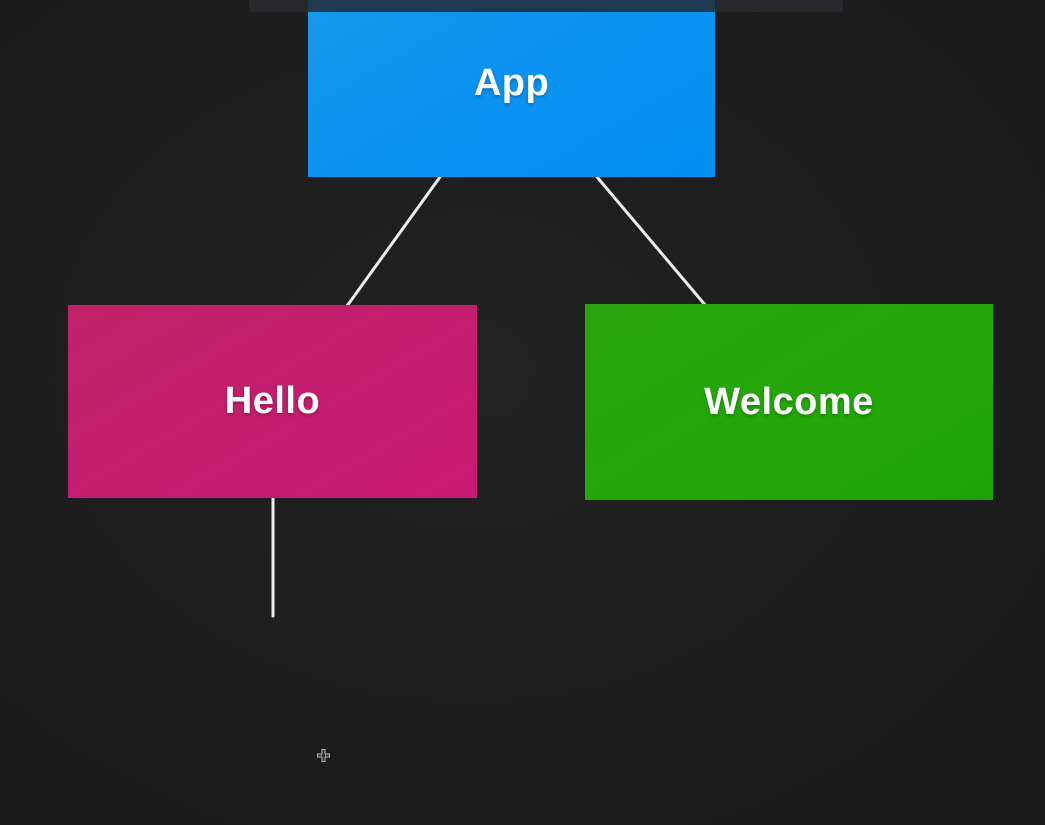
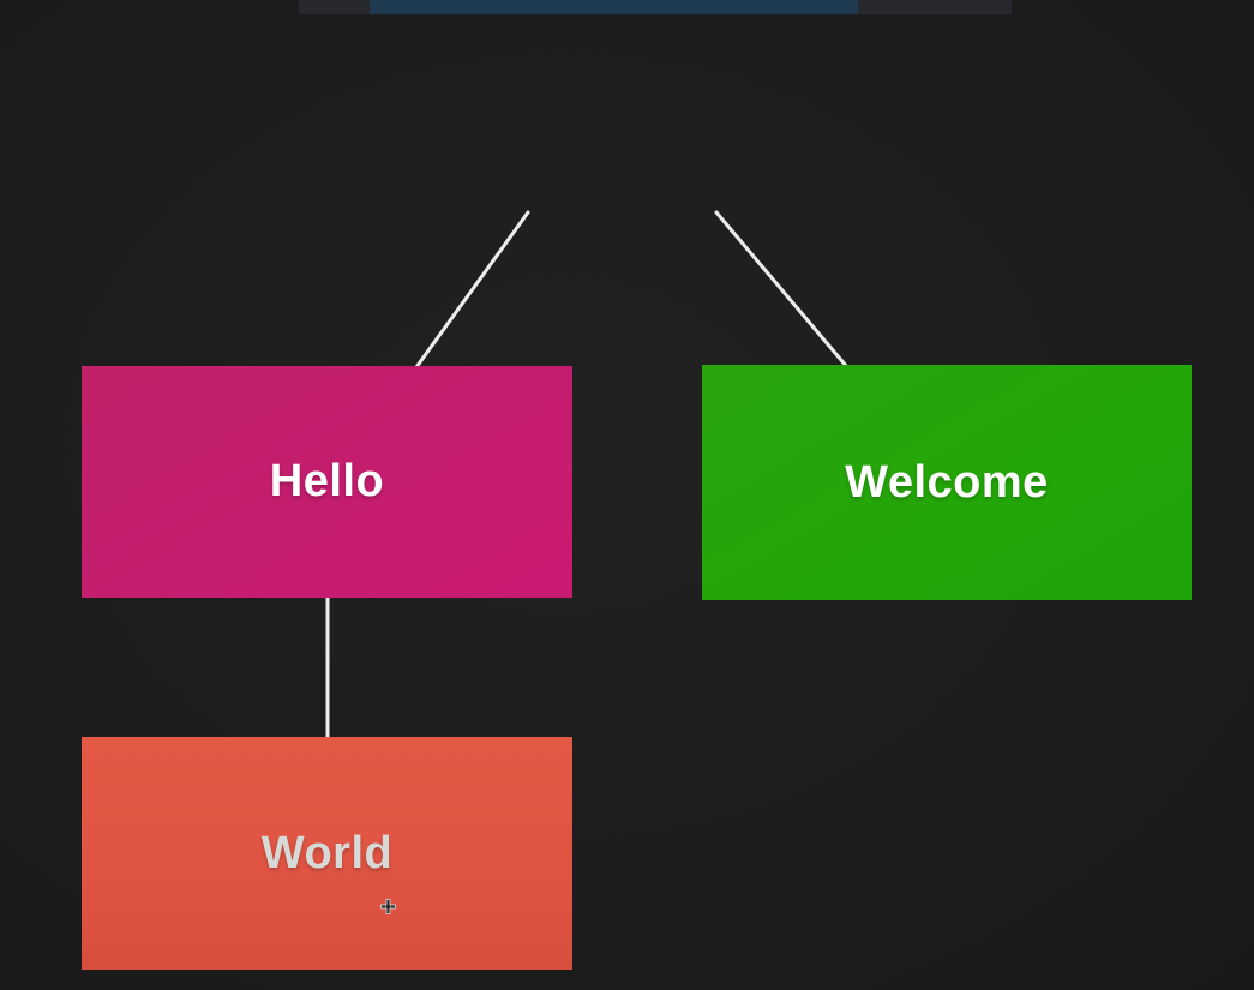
- App
  Hello
  Welcome
+ World
